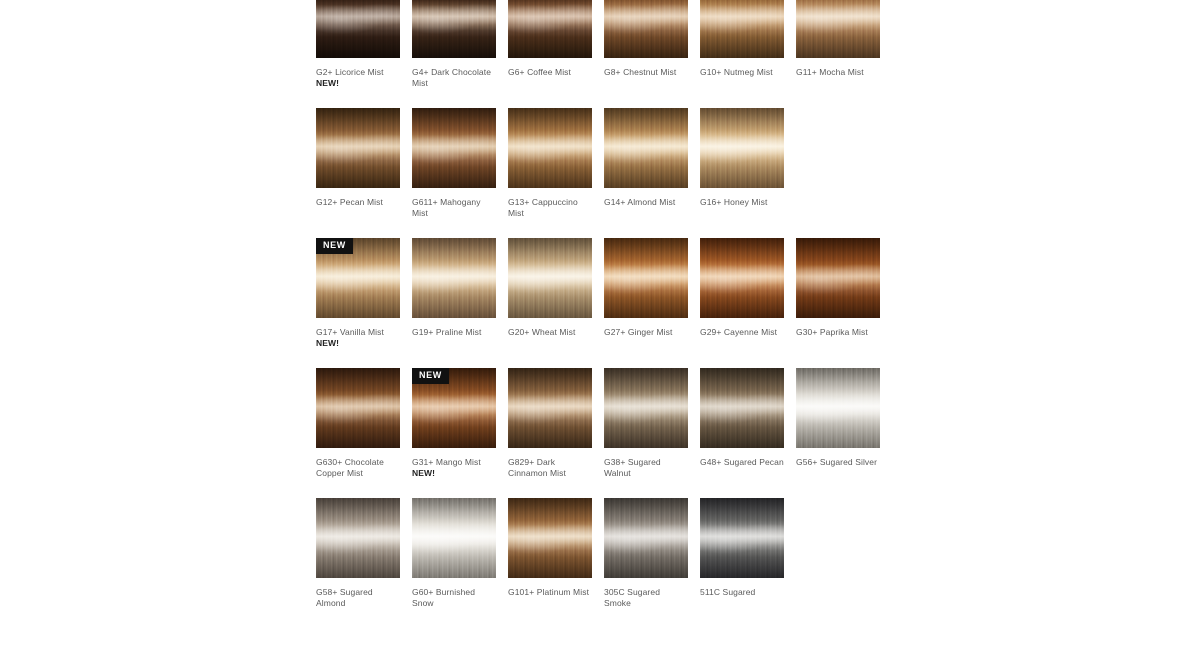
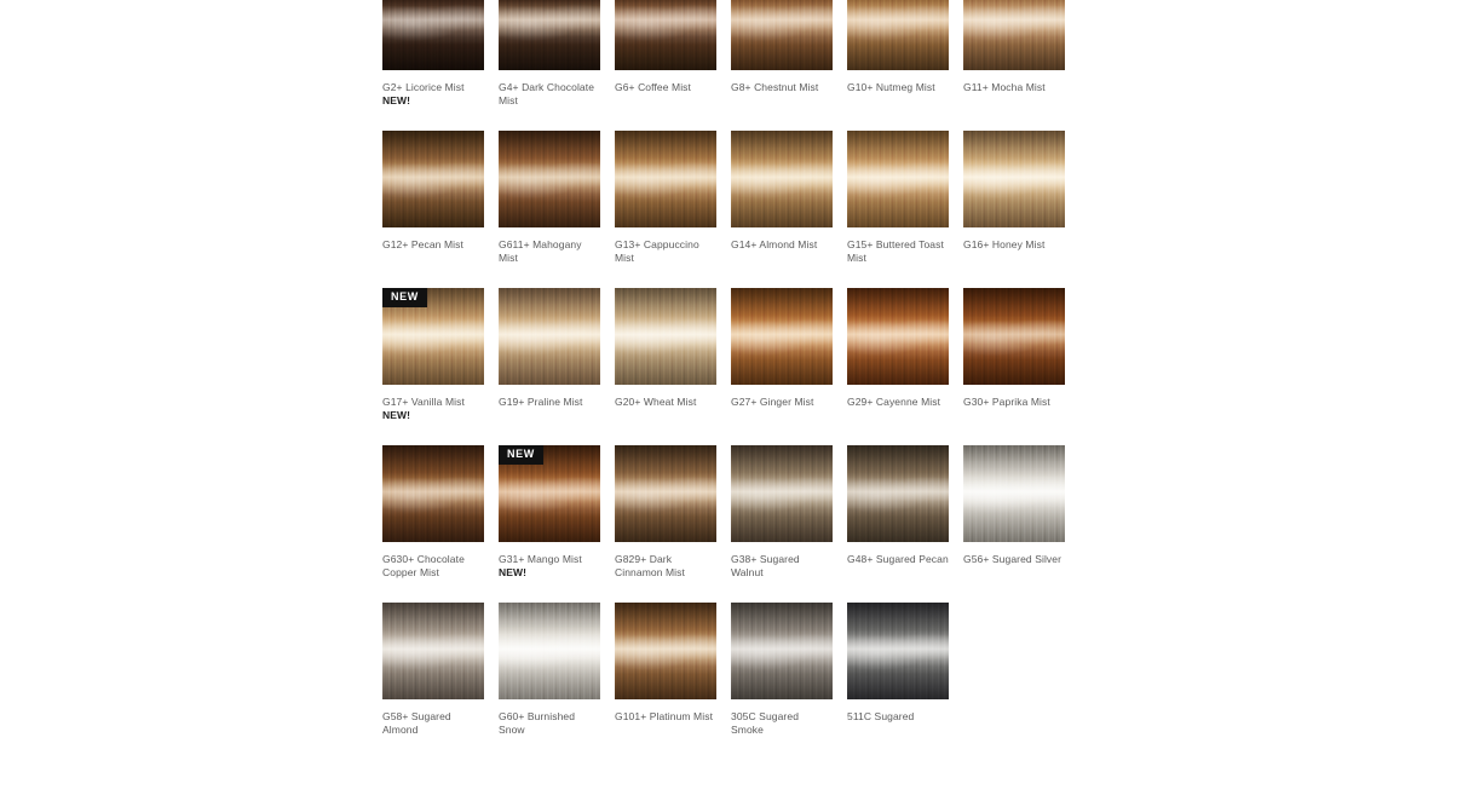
  G2+ Licorice Mist
  NEW!
  G4+ Dark Chocolate Mist
  G6+ Coffee Mist
  G8+ Chestnut Mist
  G10+ Nutmeg Mist
  G11+ Mocha Mist
  G12+ Pecan Mist
  G611+ Mahogany Mist
  G13+ Cappuccino Mist
  G14+ Almond Mist
+ G15+ Buttered Toast Mist
  G16+ Honey Mist
  NEW
  G17+ Vanilla Mist
  NEW!
  G19+ Praline Mist
  G20+ Wheat Mist
  G27+ Ginger Mist
  G29+ Cayenne Mist
  G30+ Paprika Mist
  G630+ Chocolate Copper Mist
  NEW
  G31+ Mango Mist
  NEW!
  G829+ Dark Cinnamon Mist
  G38+ Sugared Walnut
  G48+ Sugared Pecan
  G56+ Sugared Silver
  G58+ Sugared Almond
  G60+ Burnished Snow
  G101+ Platinum Mist
  305C Sugared Smoke
  511C Sugared
